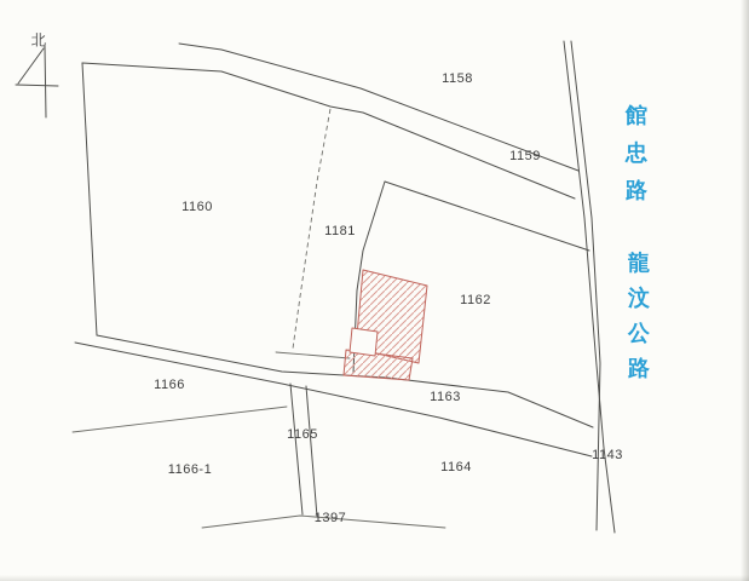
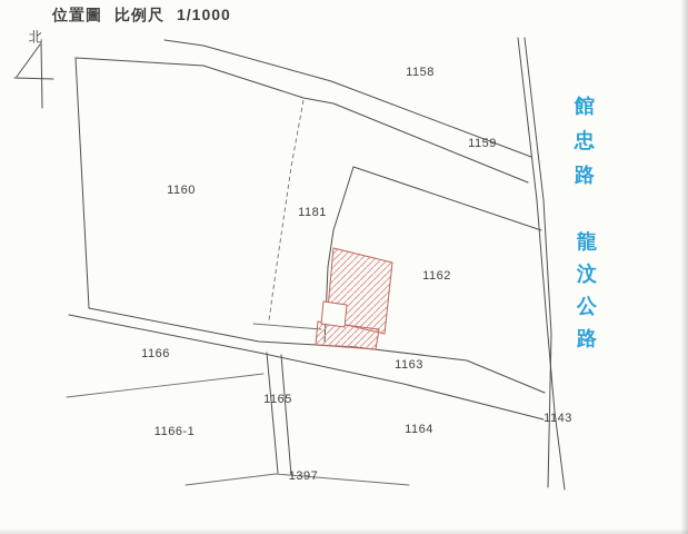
+ 位置圖
+ 比例尺
+ 1/1000
  北
  1158
  1159
  1160
  1181
  1162
  1166
  1163
  1165
  1166-1
  1164
  1143
  1397
  館
  忠
  路
  龍
  汶
  公
  路
